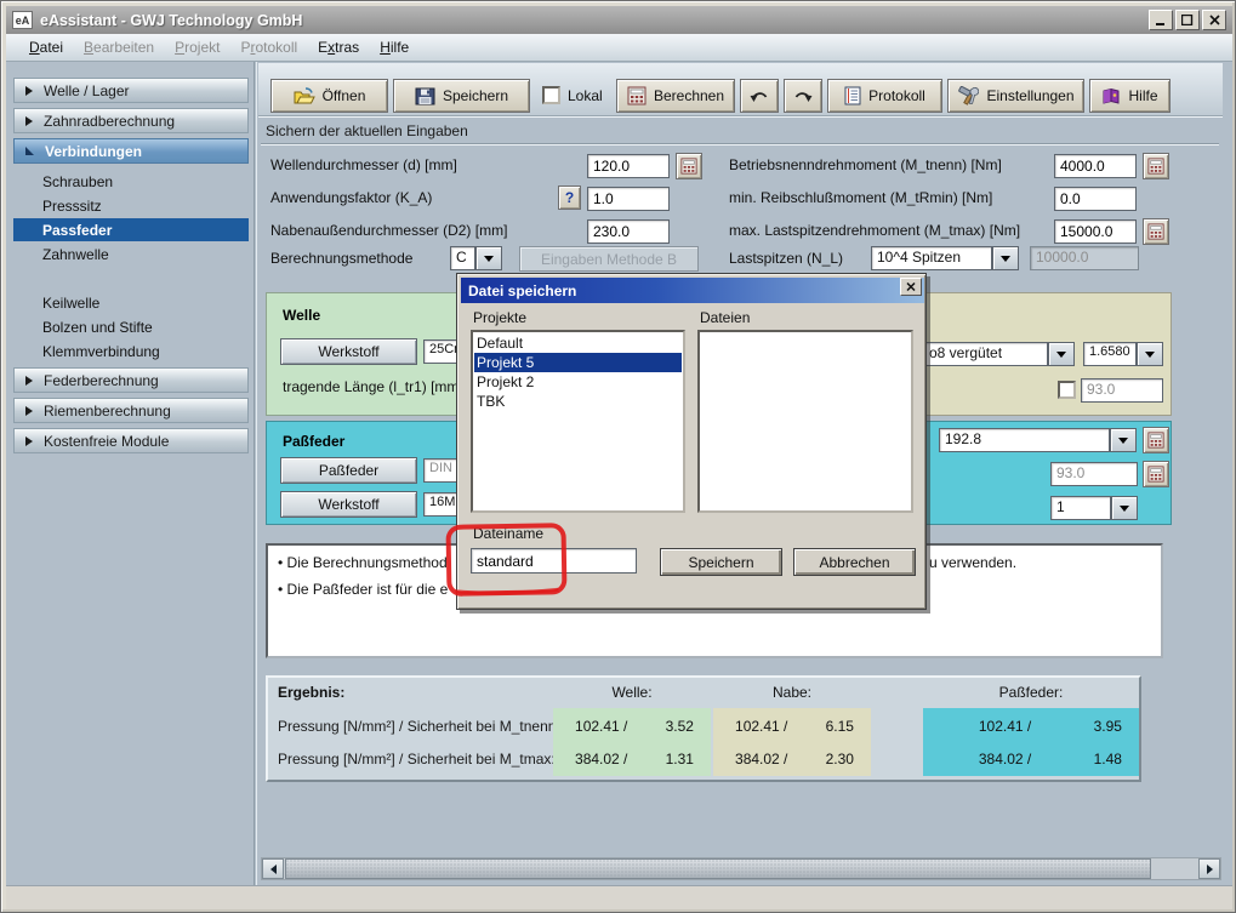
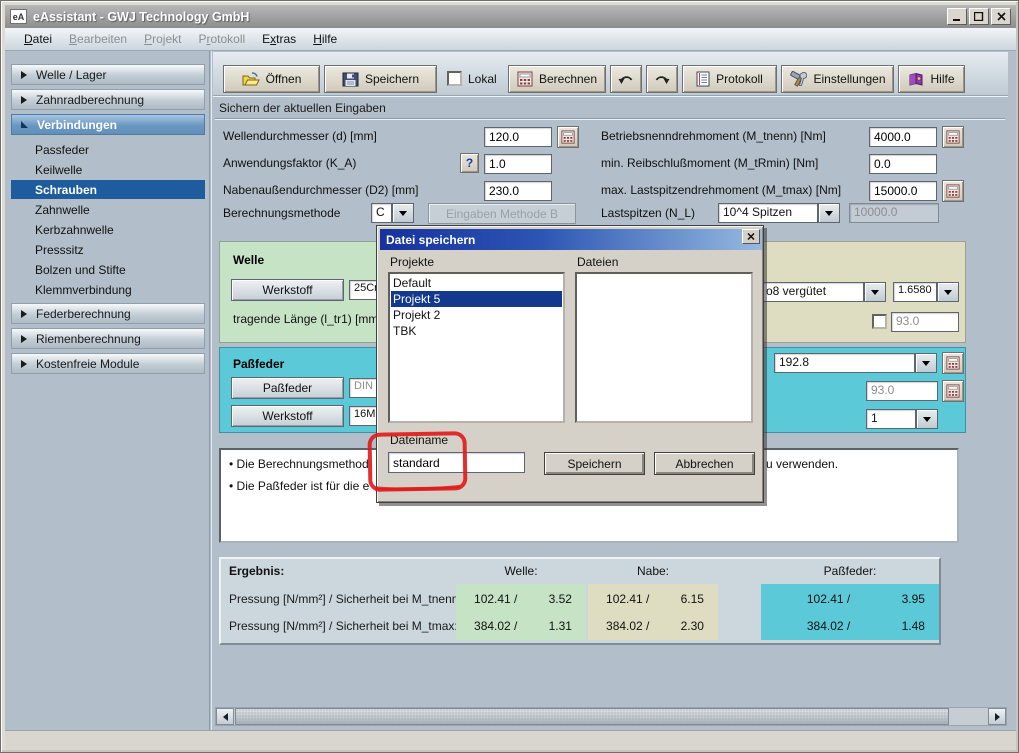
  eA
  eAssistant - GWJ Technology GmbH
  Datei
  Bearbeiten
  Projekt
  Protokoll
  Extras
  Hilfe
  Welle / Lager
  Zahnradberechnung
  Verbindungen
- Schrauben
+ Passfeder
- Presssitz
+ Keilwelle
- Passfeder
+ Schrauben
  Zahnwelle
+ Kerbzahnwelle
- Keilwelle
+ Presssitz
  Bolzen und Stifte
  Klemmverbindung
  Federberechnung
  Riemenberechnung
  Kostenfreie Module
  Öffnen
  Speichern
  Lokal
  Berechnen
  Protokoll
  Einstellungen
  Hilfe
  Sichern der aktuellen Eingaben
  Wellendurchmesser (d) [mm]
  120.0
  Anwendungsfaktor (K_A)
  ?
  1.0
  Nabenaußendurchmesser (D2) [mm]
  230.0
  Berechnungsmethode
  C
  Eingaben Methode B
  Betriebsnenndrehmoment (M_tnenn) [Nm]
  4000.0
  min. Reibschlußmoment (M_tRmin) [Nm]
  0.0
  max. Lastspitzendrehmoment (M_tmax) [Nm]
  15000.0
  Lastspitzen (N_L)
  10^4 Spitzen
  10000.0
  Welle
  Werkstoff
  tragende Länge (l_tr1) [mm
  o8 vergütet
  1.6580
  93.0
  Paßfeder
  Paßfeder
  Werkstoff
  192.8
  93.0
  1
  • Die Berechnungsmethod
  u verwenden.
  • Die Paßfeder ist für die e
  Ergebnis:
  Welle:
  Nabe:
  Paßfeder:
  Pressung [N/mm²] / Sicherheit bei M_tnen
  Pressung [N/mm²] / Sicherheit bei M_tmax
  102.41 /
  3.52
  384.02 /
  1.31
  102.41 /
  6.15
  384.02 /
  2.30
  102.41 /
  3.95
  384.02 /
  1.48
  Datei speichern
  Projekte
  Dateien
  Default
  Projekt 5
  Projekt 2
  TBK
  Dateiname
  standard
  Speichern
  Abbrechen
